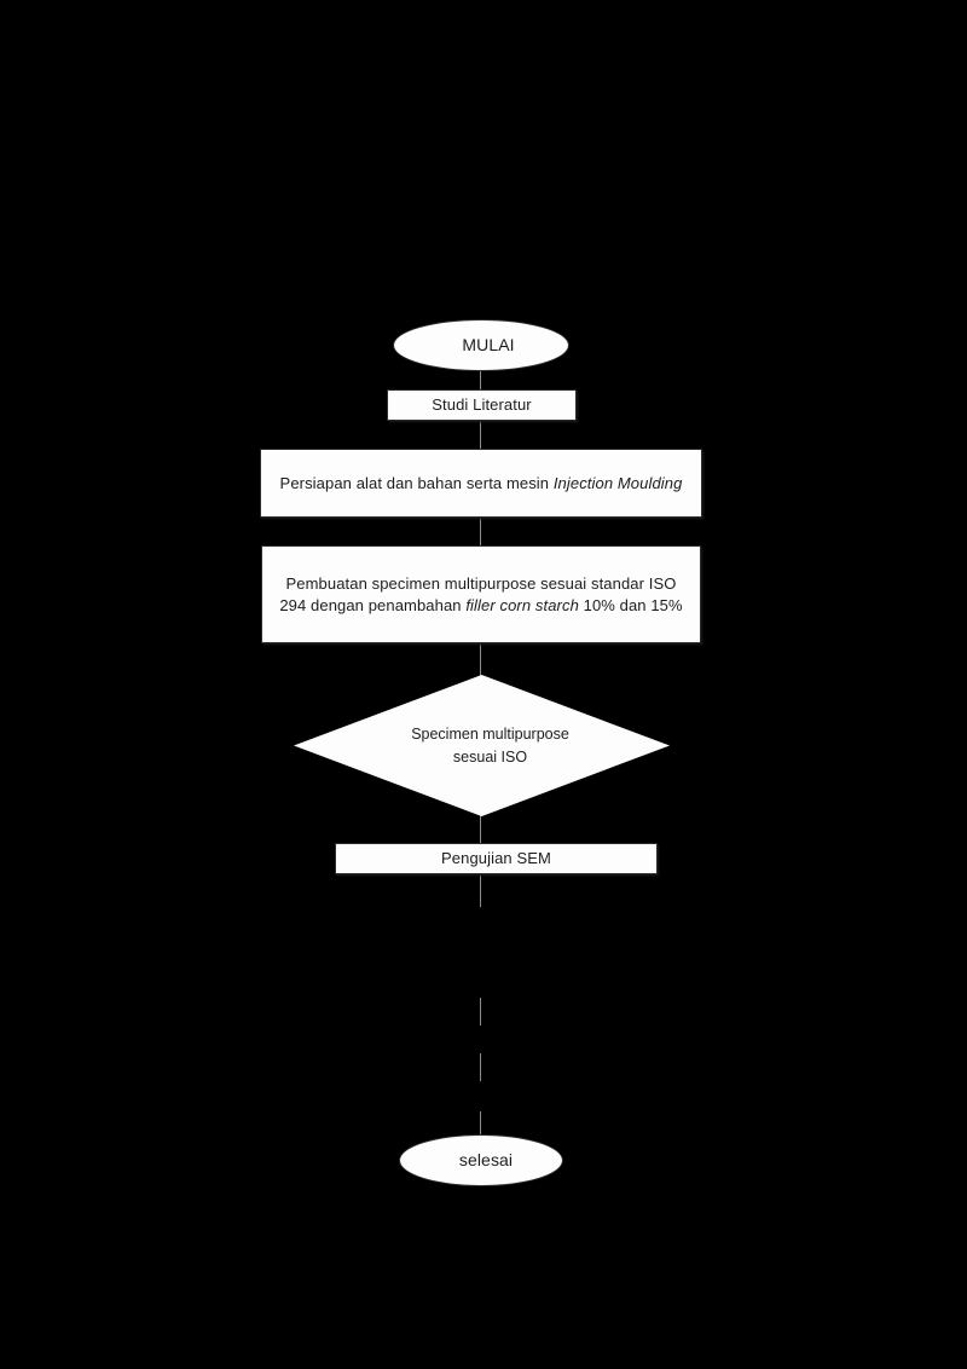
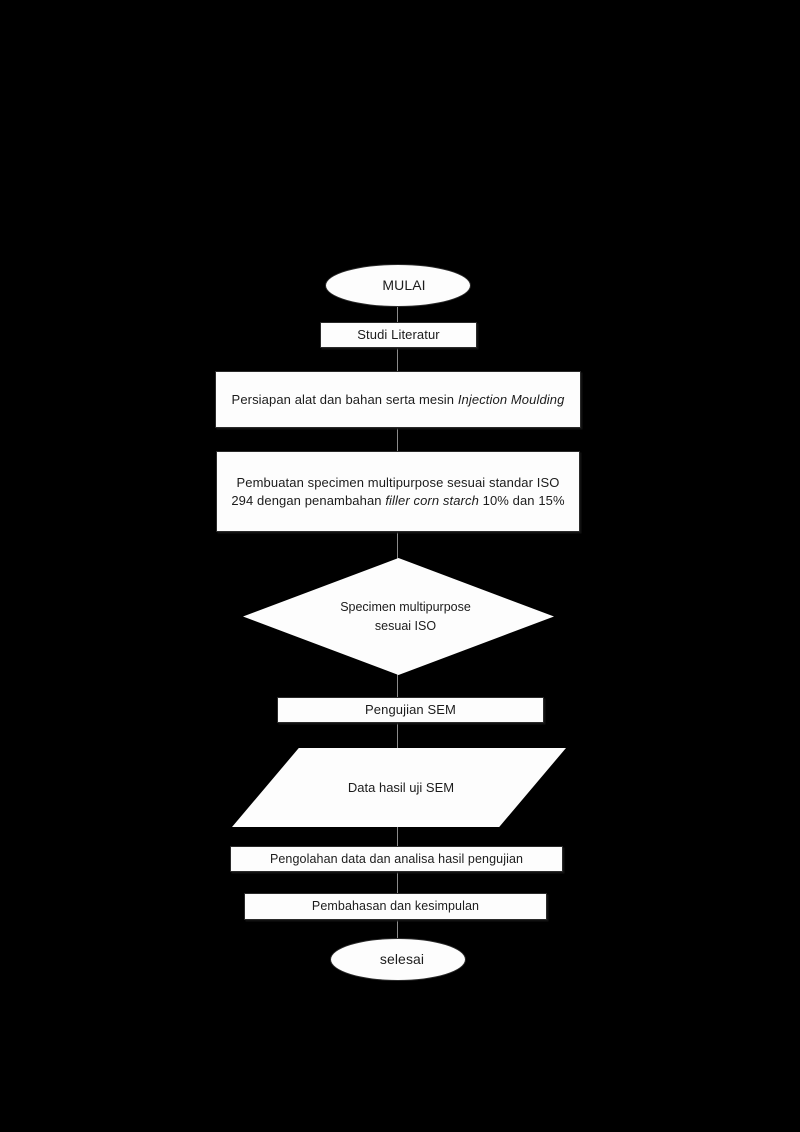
  MULAI
  Studi Literatur
  Persiapan alat dan bahan serta mesin Injection Moulding
  Pembuatan specimen multipurpose sesuai standar ISO 294 dengan penambahan filler corn starch 10% dan 15%
  Specimen multipurpose sesuai ISO
  Pengujian SEM
+ Data hasil uji SEM
+ Pengolahan data dan analisa hasil pengujian
+ Pembahasan dan kesimpulan
  selesai
